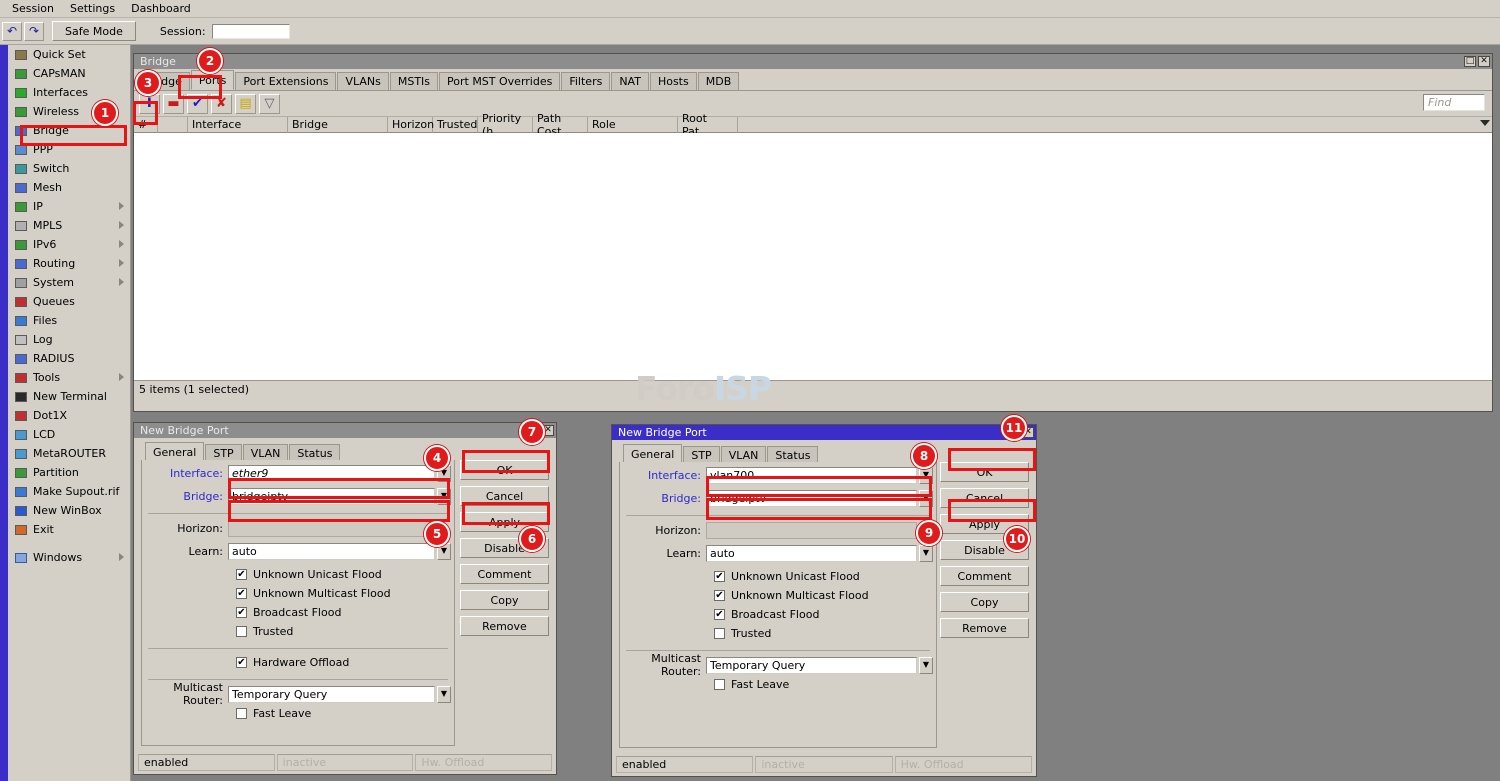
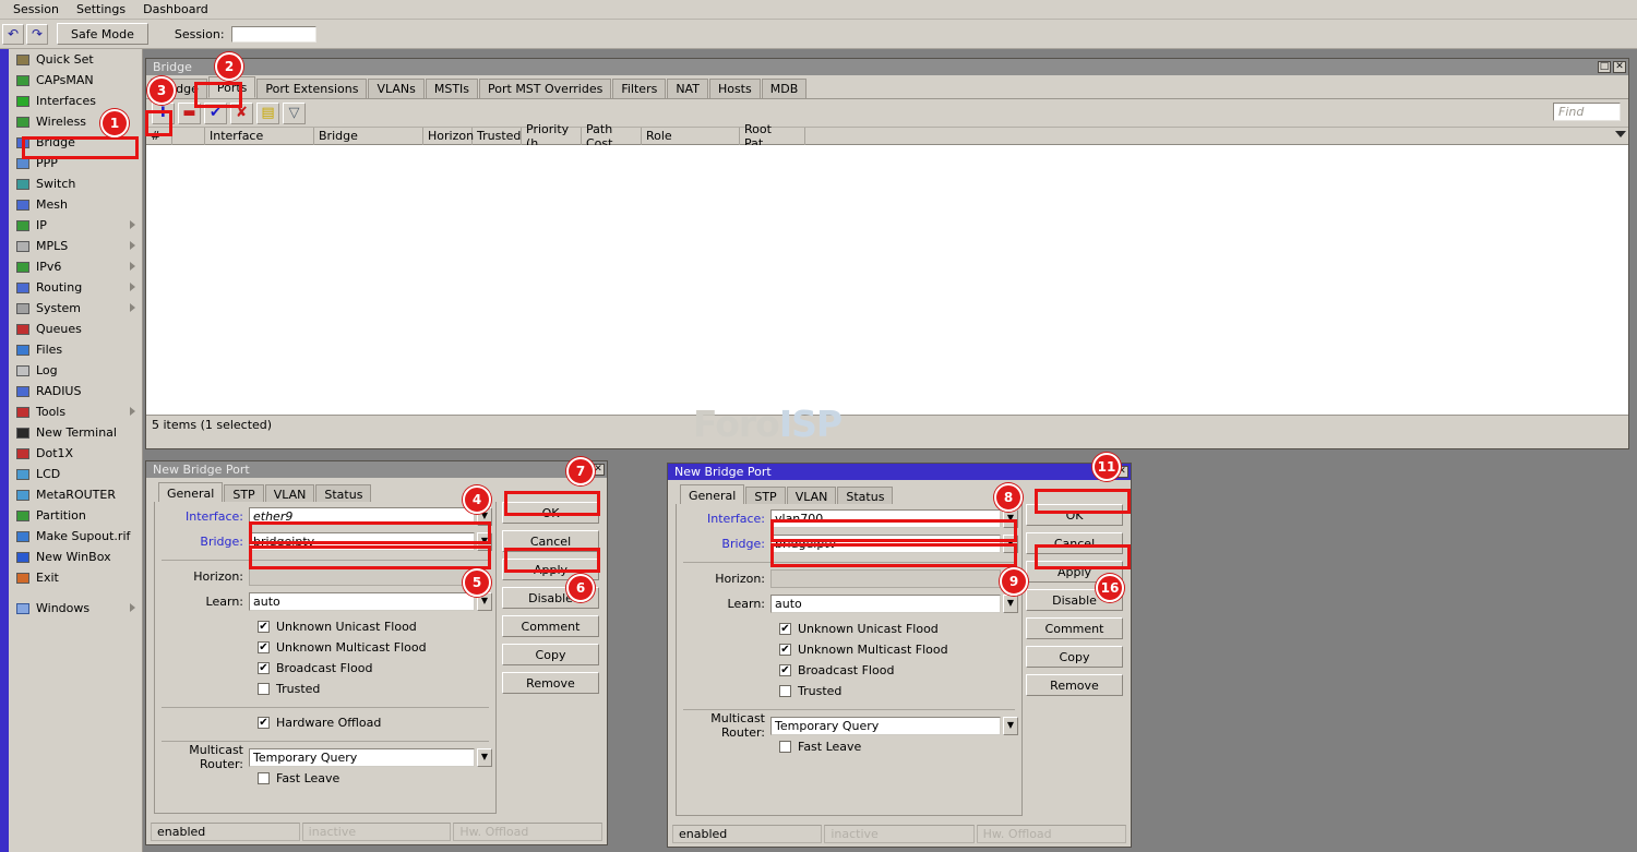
  Session
  Settings
  Dashboard
  ↶
  ↷
  Safe Mode
  Session:
  Quick Set
  CAPsMAN
  Interfaces
  Wireless
  Bridge
  PPP
  Switch
  Mesh
  IP
  MPLS
  IPv6
  Routing
  System
  Queues
  Files
  Log
  RADIUS
  Tools
  New Terminal
  Dot1X
  LCD
  MetaROUTER
  Partition
  Make Supout.rif
  New WinBox
  Exit
  Windows
  Bridge
  □
  ✕
  Ports
  Port Extensions
  VLANs
  MSTIs
  Port MST Overrides
  Filters
  NAT
  Hosts
  MDB
  ✚
  ▬
  ✔
  ✘
  ▤
  ▽
  Find
  #
  Interface
  Bridge
  Horizon
  Trusted
  Priority (h...
  Path Cost
  Role
  Root Pat...
  5 items (1 selected)
  ForoISP
  New Bridge Port
  ✕
  General
  STP
  VLAN
  Status
  Interface:
  ether9
  ▼
  Bridge:
  bridgeiptv
  ▼
  Horizon:
  Learn:
  auto
  ▼
  ✔
  Unknown Unicast Flood
  ✔
  Unknown Multicast Flood
  ✔
  Broadcast Flood
  Trusted
  ✔
  Hardware Offload
  Multicast Router:
  Temporary Query
  ▼
  Fast Leave
  OK
  Cancel
  Apply
  Disable
  Comment
  Copy
  Remove
  enabled
  inactive
  Hw. Offload
  New Bridge Port
  ✕
  General
  STP
  VLAN
  Status
  Interface:
  vlan700
  ▼
  Bridge:
  bridgeiptv
  ▼
  Horizon:
  Learn:
  auto
  ▼
  ✔
  Unknown Unicast Flood
  ✔
  Unknown Multicast Flood
  ✔
  Broadcast Flood
  Trusted
  Multicast Router:
  Temporary Query
  ▼
  Fast Leave
  OK
  Cancel
  Apply
  Disable
  Comment
  Copy
  Remove
  enabled
  inactive
  Hw. Offload
  1
  2
  3
  4
  5
  6
  7
  8
  9
- 10
+ 16
  11
